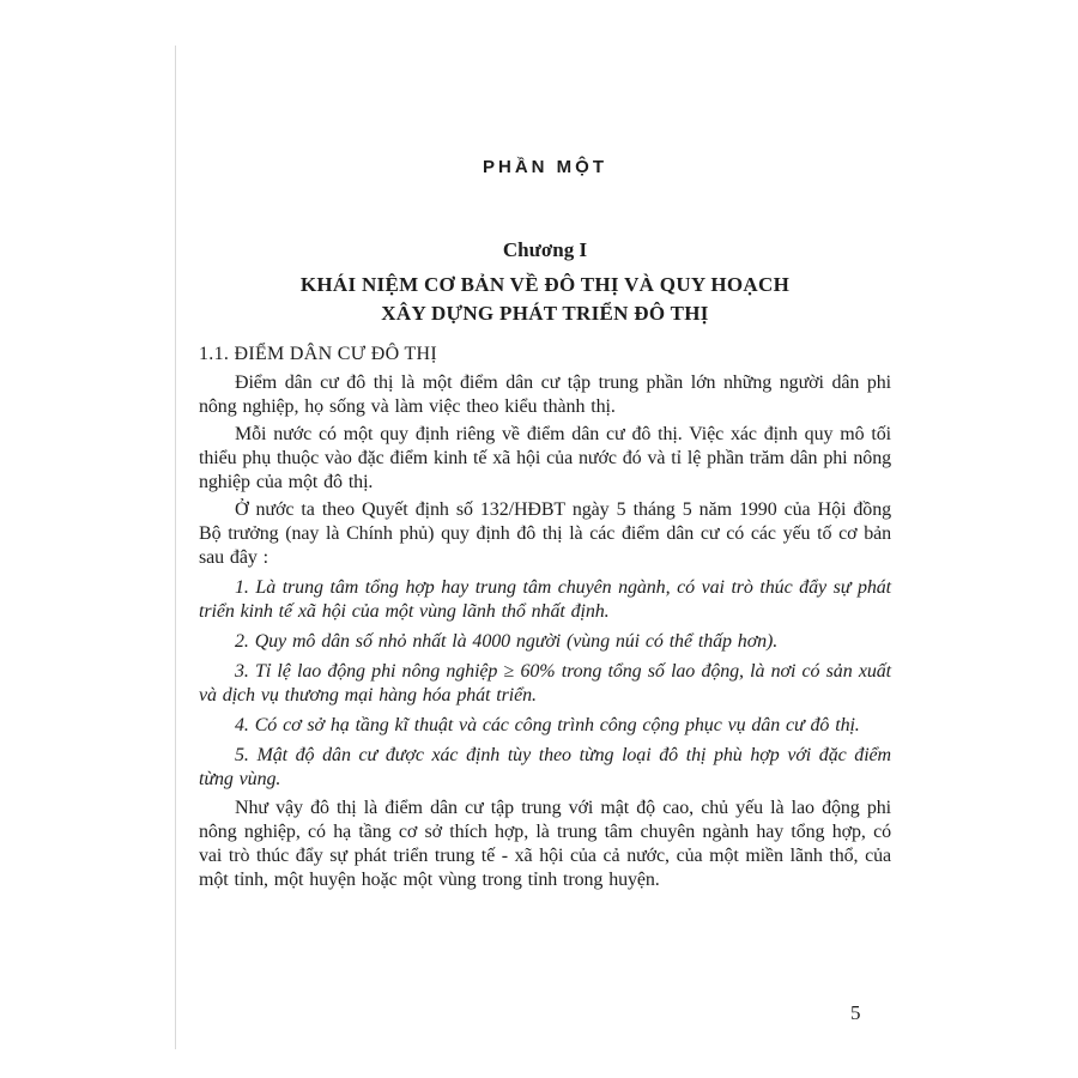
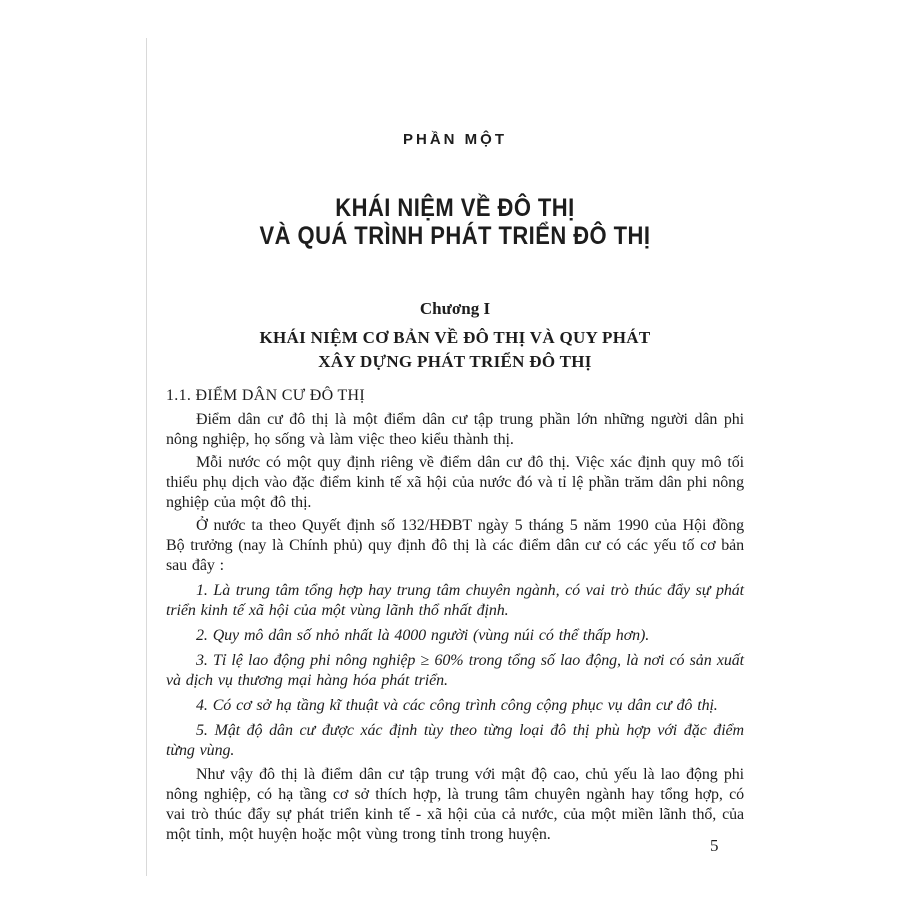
  PHẦN MỘT
+ KHÁI NIỆM VỀ ĐÔ THỊ
+ VÀ QUÁ TRÌNH PHÁT TRIỂN ĐÔ THỊ
  Chương I
- KHÁI NIỆM CƠ BẢN VỀ ĐÔ THỊ VÀ QUY HOẠCH
+ KHÁI NIỆM CƠ BẢN VỀ ĐÔ THỊ VÀ QUY PHÁT
  XÂY DỰNG PHÁT TRIỂN ĐÔ THỊ
  1.1. ĐIỂM DÂN CƯ ĐÔ THỊ
  Điểm dân cư đô thị là một điểm dân cư tập trung phần lớn những người dân phi nông nghiệp, họ sống và làm việc theo kiểu thành thị.
- Mỗi nước có một quy định riêng về điểm dân cư đô thị. Việc xác định quy mô tối thiểu phụ thuộc vào đặc điểm kinh tế xã hội của nước đó và tỉ lệ phần trăm dân phi nông nghiệp của một đô thị.
+ Mỗi nước có một quy định riêng về điểm dân cư đô thị. Việc xác định quy mô tối thiểu phụ dịch vào đặc điểm kinh tế xã hội của nước đó và tỉ lệ phần trăm dân phi nông nghiệp của một đô thị.
  Ở nước ta theo Quyết định số 132/HĐBT ngày 5 tháng 5 năm 1990 của Hội đồng Bộ trưởng (nay là Chính phủ) quy định đô thị là các điểm dân cư có các yếu tố cơ bản sau đây :
  1. Là trung tâm tổng hợp hay trung tâm chuyên ngành, có vai trò thúc đẩy sự phát triển kinh tế xã hội của một vùng lãnh thổ nhất định.
  2. Quy mô dân số nhỏ nhất là 4000 người (vùng núi có thể thấp hơn).
  3. Tỉ lệ lao động phi nông nghiệp ≥ 60% trong tổng số lao động, là nơi có sản xuất và dịch vụ thương mại hàng hóa phát triển.
  4. Có cơ sở hạ tầng kĩ thuật và các công trình công cộng phục vụ dân cư đô thị.
  5. Mật độ dân cư được xác định tùy theo từng loại đô thị phù hợp với đặc điểm từng vùng.
- Như vậy đô thị là điểm dân cư tập trung với mật độ cao, chủ yếu là lao động phi nông nghiệp, có hạ tầng cơ sở thích hợp, là trung tâm chuyên ngành hay tổng hợp, có vai trò thúc đẩy sự phát triển trung tế - xã hội của cả nước, của một miền lãnh thổ, của một tỉnh, một huyện hoặc một vùng trong tỉnh trong huyện.
+ Như vậy đô thị là điểm dân cư tập trung với mật độ cao, chủ yếu là lao động phi nông nghiệp, có hạ tầng cơ sở thích hợp, là trung tâm chuyên ngành hay tổng hợp, có vai trò thúc đẩy sự phát triển kinh tế - xã hội của cả nước, của một miền lãnh thổ, của một tỉnh, một huyện hoặc một vùng trong tỉnh trong huyện.
  5
